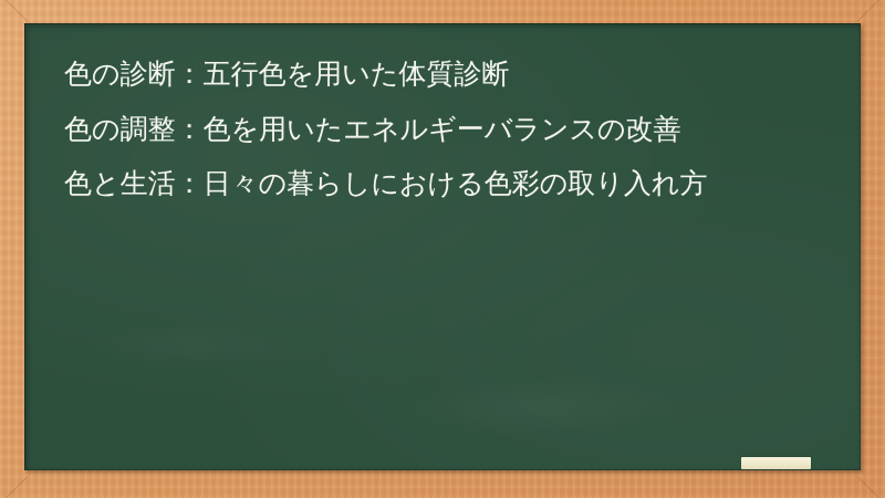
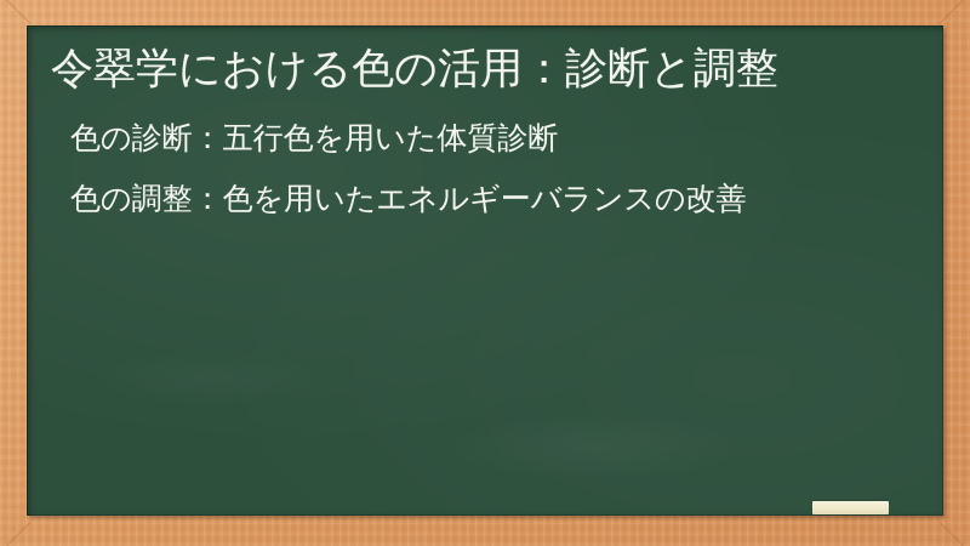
+ 令翠学における色の活用：診断と調整
  色の診断：五行色を用いた体質診断
  色の調整：色を用いたエネルギーバランスの改善
- 色と生活：日々の暮らしにおける色彩の取り入れ方
